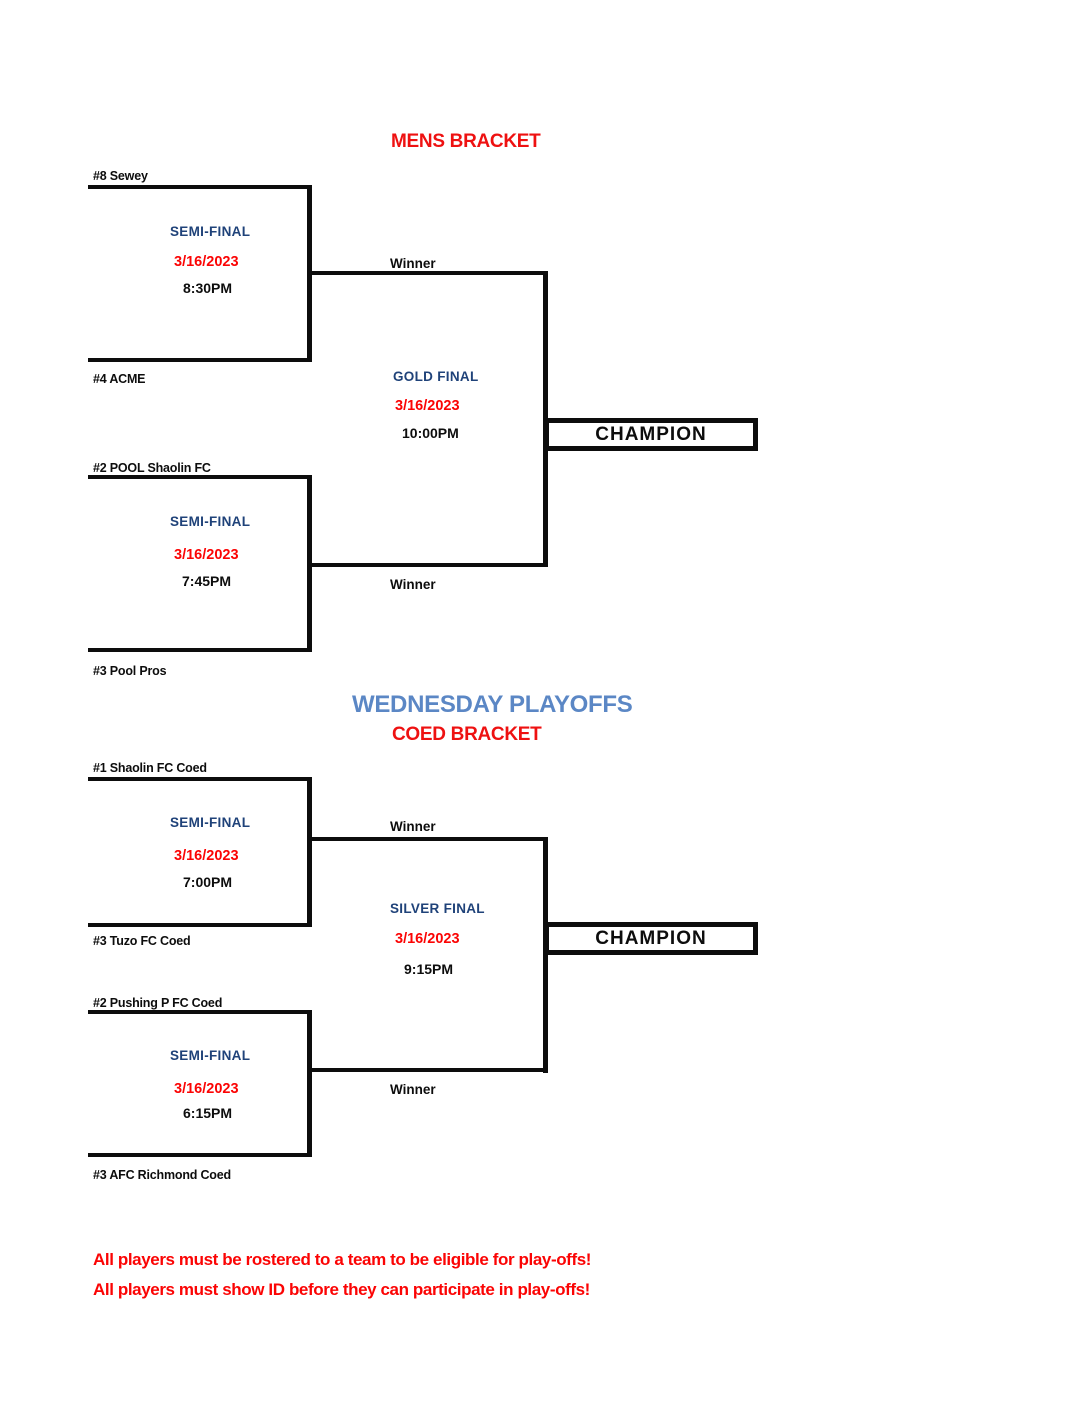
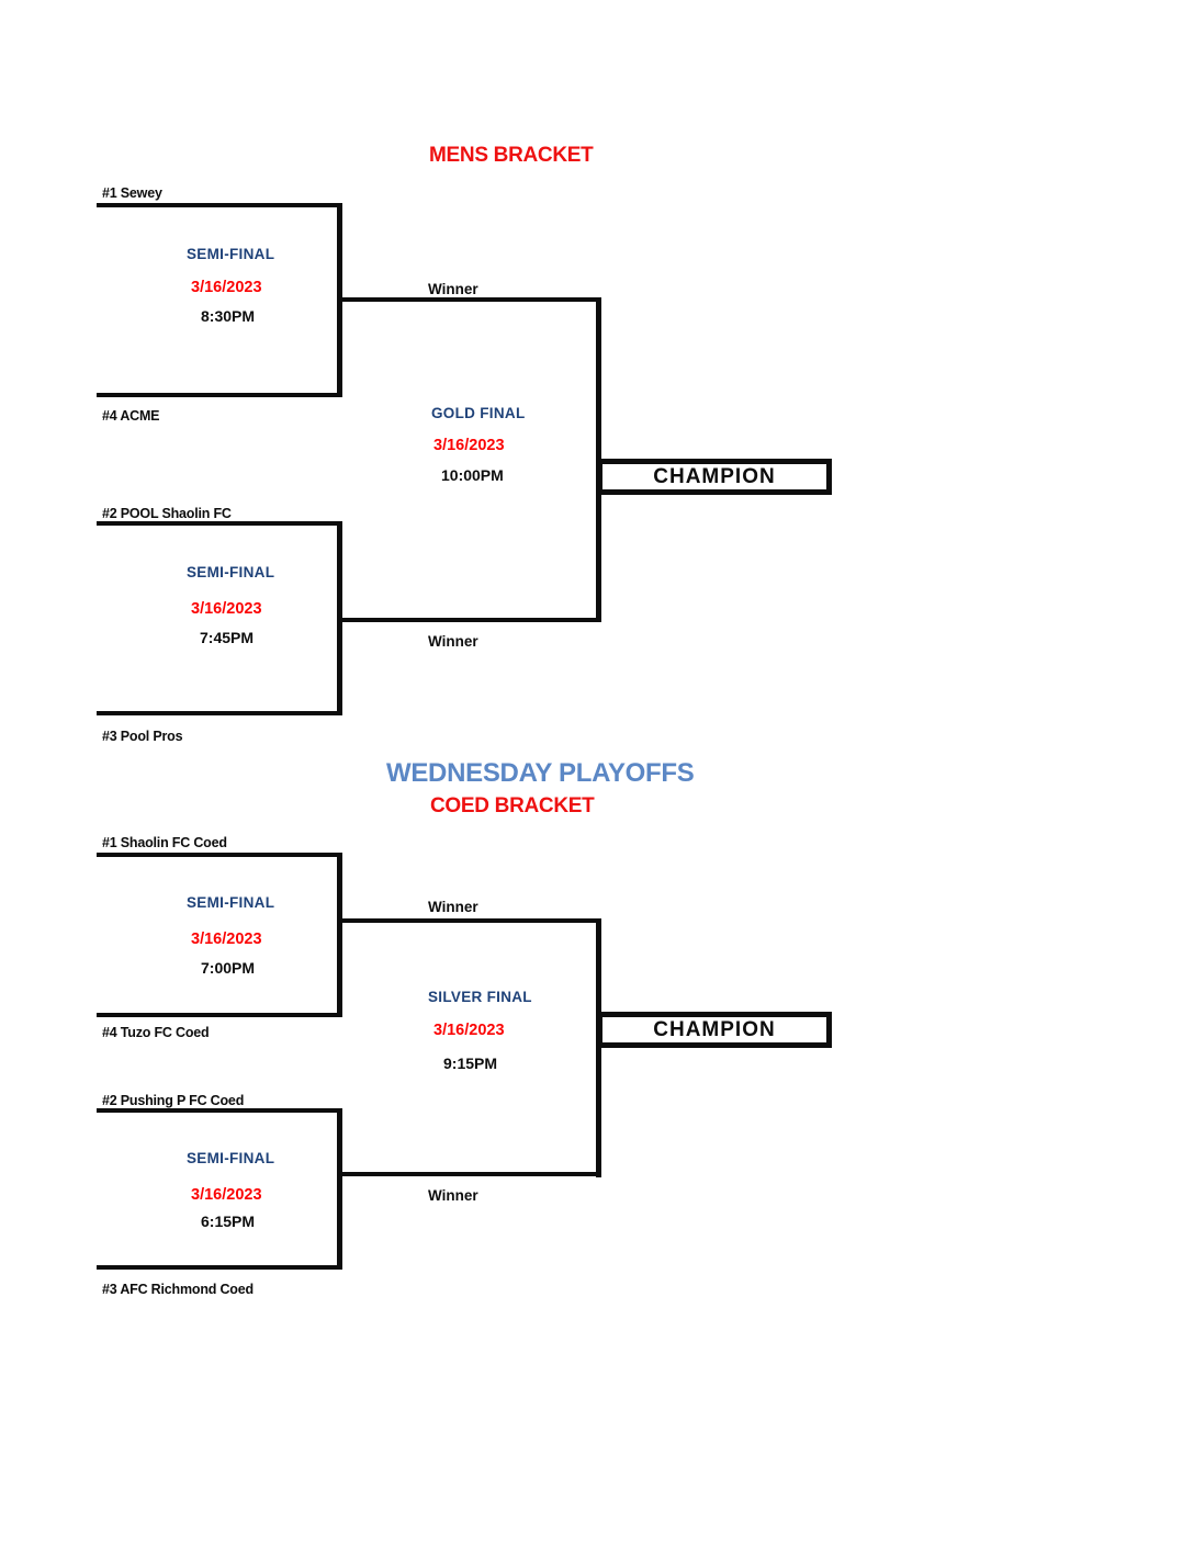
  MENS BRACKET
- #8 Sewey
+ #1 Sewey
  SEMI-FINAL
  3/16/2023
  8:30PM
  Winner
  #4 ACME
  GOLD FINAL
  3/16/2023
  10:00PM
  CHAMPION
  #2 POOL Shaolin FC
  SEMI-FINAL
  3/16/2023
  7:45PM
  Winner
  #3 Pool Pros
  WEDNESDAY PLAYOFFS
  COED BRACKET
  #1 Shaolin FC Coed
  SEMI-FINAL
  3/16/2023
  7:00PM
  Winner
- #3 Tuzo FC Coed
+ #4 Tuzo FC Coed
  SILVER FINAL
  3/16/2023
  9:15PM
  CHAMPION
  #2 Pushing P FC Coed
  SEMI-FINAL
  3/16/2023
  6:15PM
  Winner
  #3 AFC Richmond Coed
- All players must be rostered to a team to be eligible for play-offs!
- All players must show ID before they can participate in play-offs!
